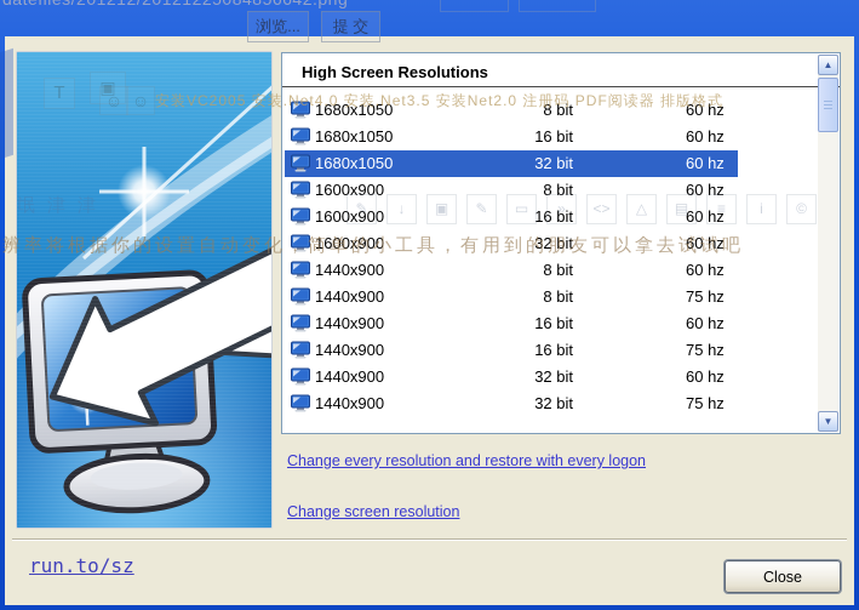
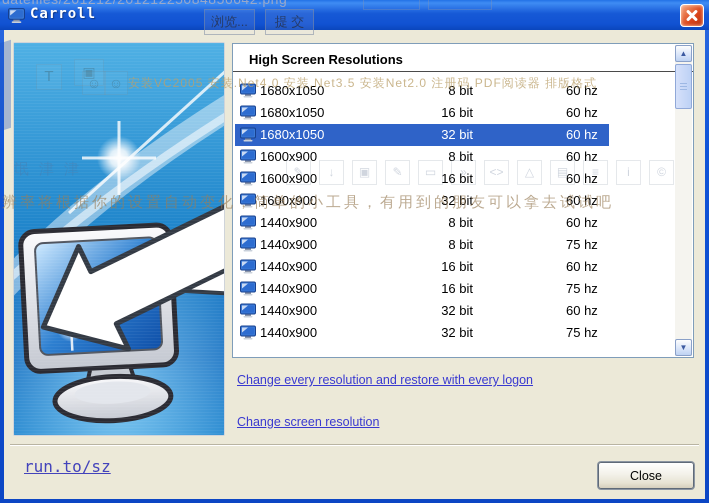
+ Carroll
  High Screen Resolutions
  1680x1050
  8 bit
  60 hz
  1680x1050
  16 bit
  60 hz
  1680x1050
  32 bit
  60 hz
  1600x900
  8 bit
  60 hz
  1600x900
  16 bit
  60 hz
  1600x900
  32 bit
  60 hz
  1440x900
  8 bit
  60 hz
  1440x900
  8 bit
  75 hz
  1440x900
  16 bit
  60 hz
  1440x900
  16 bit
  75 hz
  1440x900
  32 bit
  60 hz
  1440x900
  32 bit
  75 hz
  ▲
  ▼
  Change every resolution and restore with every logon
  Change screen resolution
  run.to/sz
  Close
  浏览...
  提 交
  T
  ▣
  ☺
  ☺
  安装VC2005 安装.Net4.0 安装.Net3.5 安装Net2.0 注册码 PDF阅读器 排版格式
  ✎
  ↓
  ▣
  ✎
  ▭
  »
  <>
  △
  ▤
  ≡
  i
  ©
  辨率将根据你的设置自动变化，简单的小工具，有用到的朋友可以拿去试试吧
